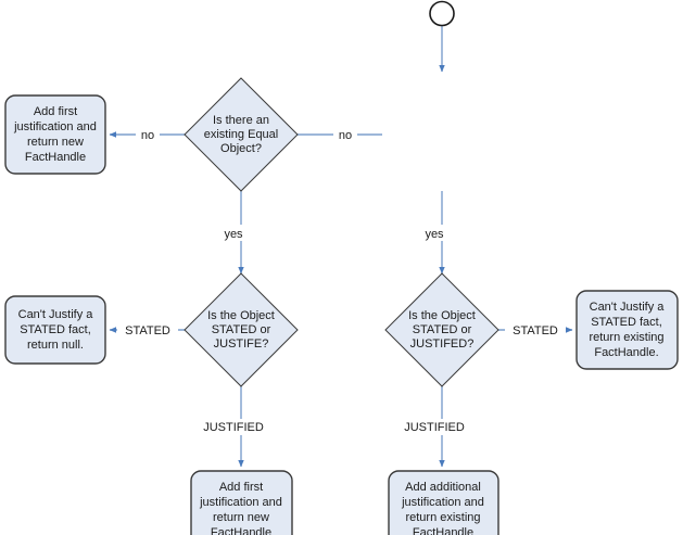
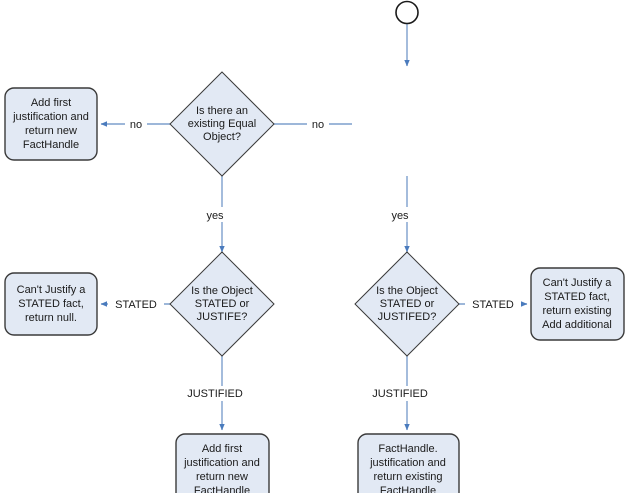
  Is there an
  existing Equal
  Object?
  Is the Object
  STATED or
  JUSTIFE?
  Is the Object
  STATED or
  JUSTIFED?
  Add first
  justification and
  return new
  FactHandle
  Can't Justify a
  STATED fact,
  return null.
  Can't Justify a
  STATED fact,
  return existing
- FactHandle.
+ Add additional
  Add first
  justification and
  return new
  FactHandle
- Add additional
+ FactHandle.
  justification and
  return existing
  FactHandle
  no
  no
  yes
  yes
  STATED
  STATED
  JUSTIFIED
  JUSTIFIED
